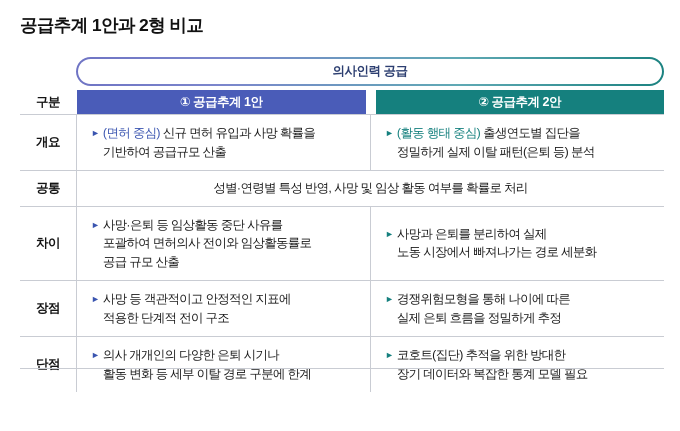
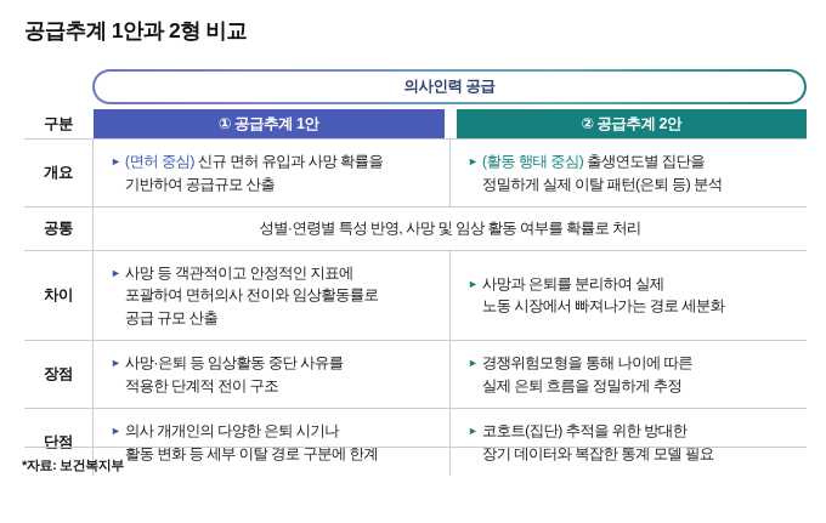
  공급추계 1안과 2형 비교
  의사인력 공급
  구분
  ① 공급추계 1안
  ② 공급추계 2안
  개요
  ►
  (면허 중심) 신규 면허 유입과 사망 확률을
  기반하여 공급규모 산출
  ►
  (활동 행태 중심) 출생연도별 집단을
  정밀하게 실제 이탈 패턴(은퇴 등) 분석
  공통
  성별·연령별 특성 반영, 사망 및 임상 활동 여부를 확률로 처리
  차이
  ►
- 사망·은퇴 등 임상활동 중단 사유를
+ 사망 등 객관적이고 안정적인 지표에
  포괄하여 면허의사 전이와 임상활동률로
  공급 규모 산출
  ►
  사망과 은퇴를 분리하여 실제
  노동 시장에서 빠져나가는 경로 세분화
  장점
  ►
- 사망 등 객관적이고 안정적인 지표에
+ 사망·은퇴 등 임상활동 중단 사유를
  적용한 단계적 전이 구조
  ►
  경쟁위험모형을 통해 나이에 따른
  실제 은퇴 흐름을 정밀하게 추정
  단점
  ►
  의사 개개인의 다양한 은퇴 시기나
  활동 변화 등 세부 이탈 경로 구분에 한계
  ►
  코호트(집단) 추적을 위한 방대한
  장기 데이터와 복잡한 통계 모델 필요
+ *자료: 보건복지부
